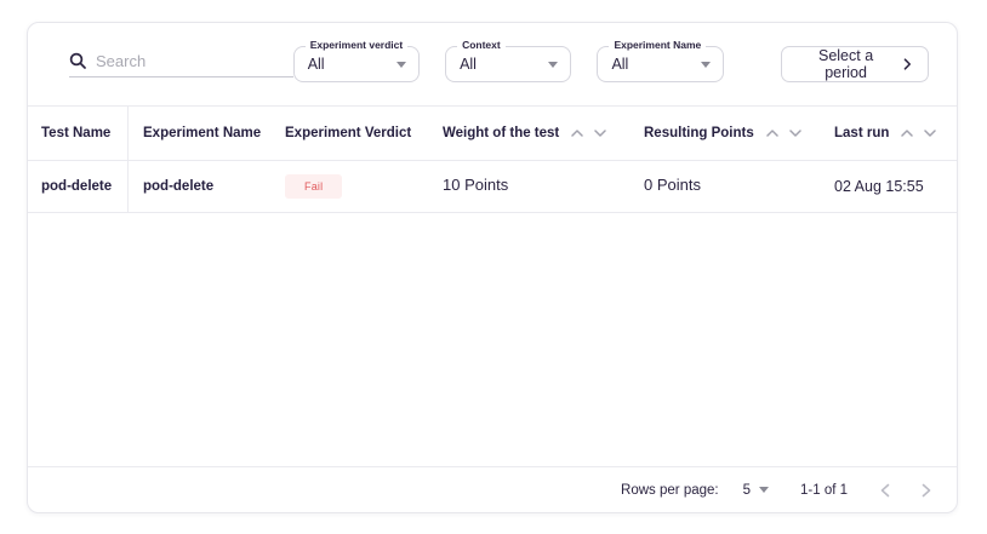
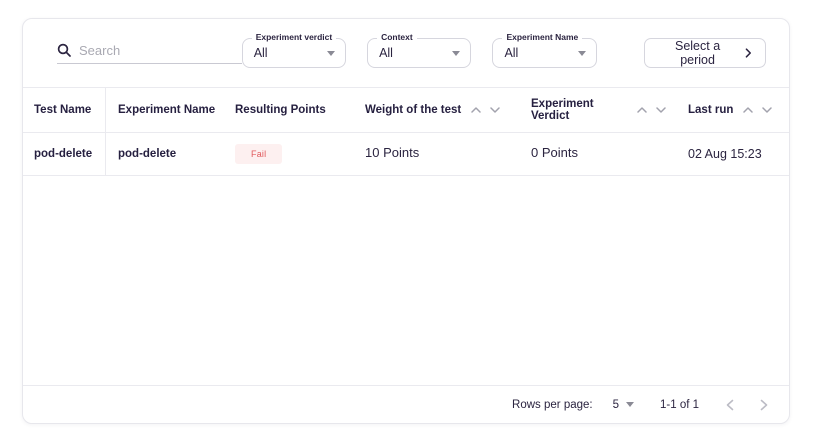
  Search
  Experiment verdict
  All
  Context
  All
  Experiment Name
  All
  Select a period
  Test Name
  Experiment Name
- Experiment Verdict
+ Resulting Points
  Weight of the test
- Resulting Points
+ Experiment Verdict
  Last run
  pod-delete
  pod-delete
  Fail
  10 Points
  0 Points
- 02 Aug 15:55
+ 02 Aug 15:23
  Rows per page:
  5
  1-1 of 1
